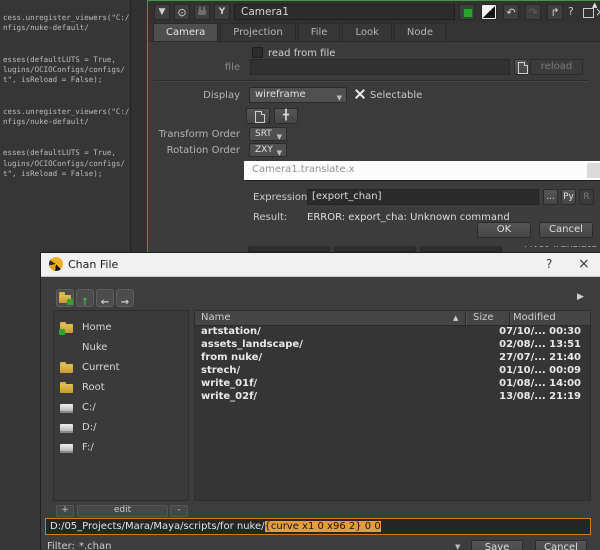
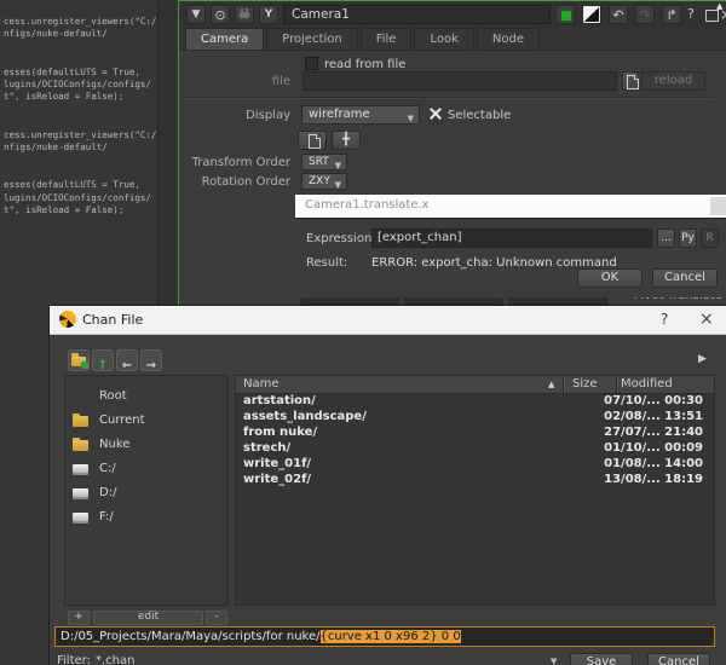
  cess.unregister_viewers("C:/
  nfigs/nuke-default/
  esses(defaultLUTS = True,
  lugins/OCIOConfigs/configs/
  t", isReload = False);
  cess.unregister_viewers("C:/
  nfigs/nuke-default/
  esses(defaultLUTS = True,
  lugins/OCIOConfigs/configs/
  t", isReload = False);
  ▼
  ⊙
  Y
  Camera1
  ↶
  ↷
  ↱
  ?
  ▲
  Camera
  Projection
  File
  Look
  Node
  read from file
  file
  reload
  Display
  wireframe
  ▼
  Selectable
  ╋
  Transform Order
  SRT
  ▼
  Rotation Order
  ZXY
  ▼
  Camera1.translate.x
  Expression
  [export_chan]
  ...
  Py
  R
  Result:
  ERROR: export_cha: Unknown command
  OK
  Cancel
  Chan File
  ?
  ×
  ↑
  ←
  →
  ▶
- Home
- Nuke
+ Root
  Current
- Root
+ Nuke
  C:/
  D:/
  F:/
  +
  edit
  -
  Name
  ▲
  Size
  Modified
  artstation/
  07/10/... 00:30
  assets_landscape/
  02/08/... 13:51
  from nuke/
  27/07/... 21:40
  strech/
  01/10/... 00:09
  write_01f/
  01/08/... 14:00
  write_02f/
- 13/08/... 21:19
+ 13/08/... 18:19
  D:/05_Projects/Mara/Maya/scripts/for nuke/{curve x1 0 x96 2} 0 0
  Filter:
  *.chan
  ▼
  Save
  Cancel
